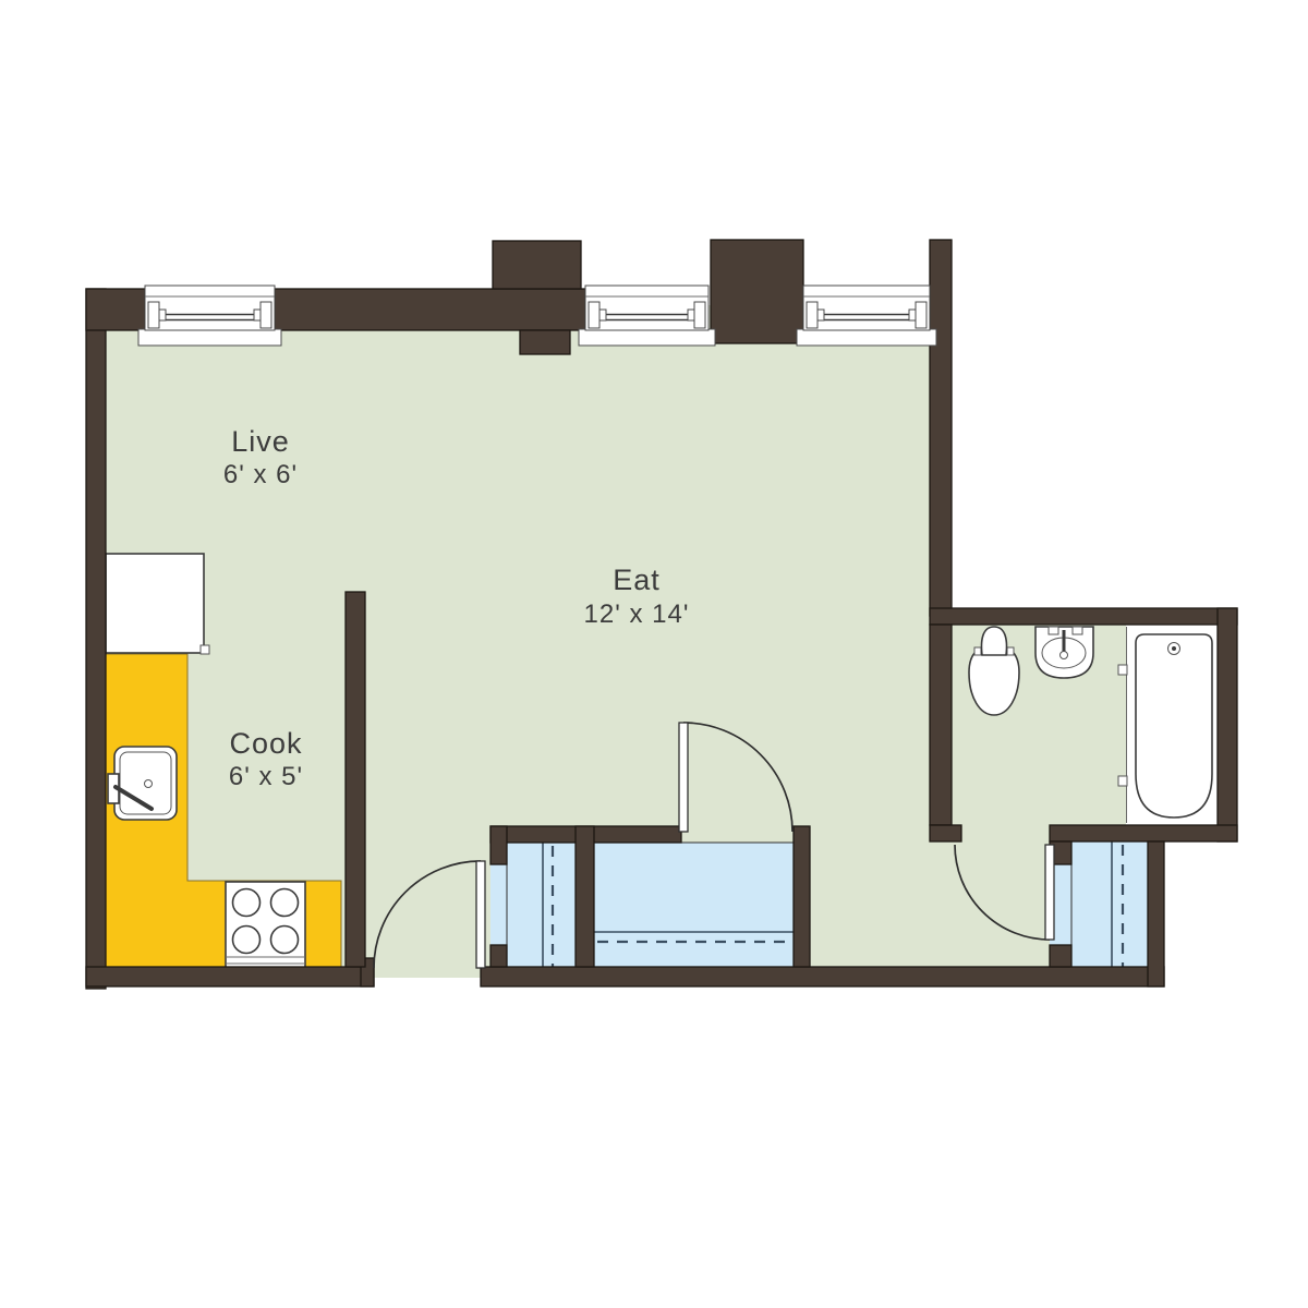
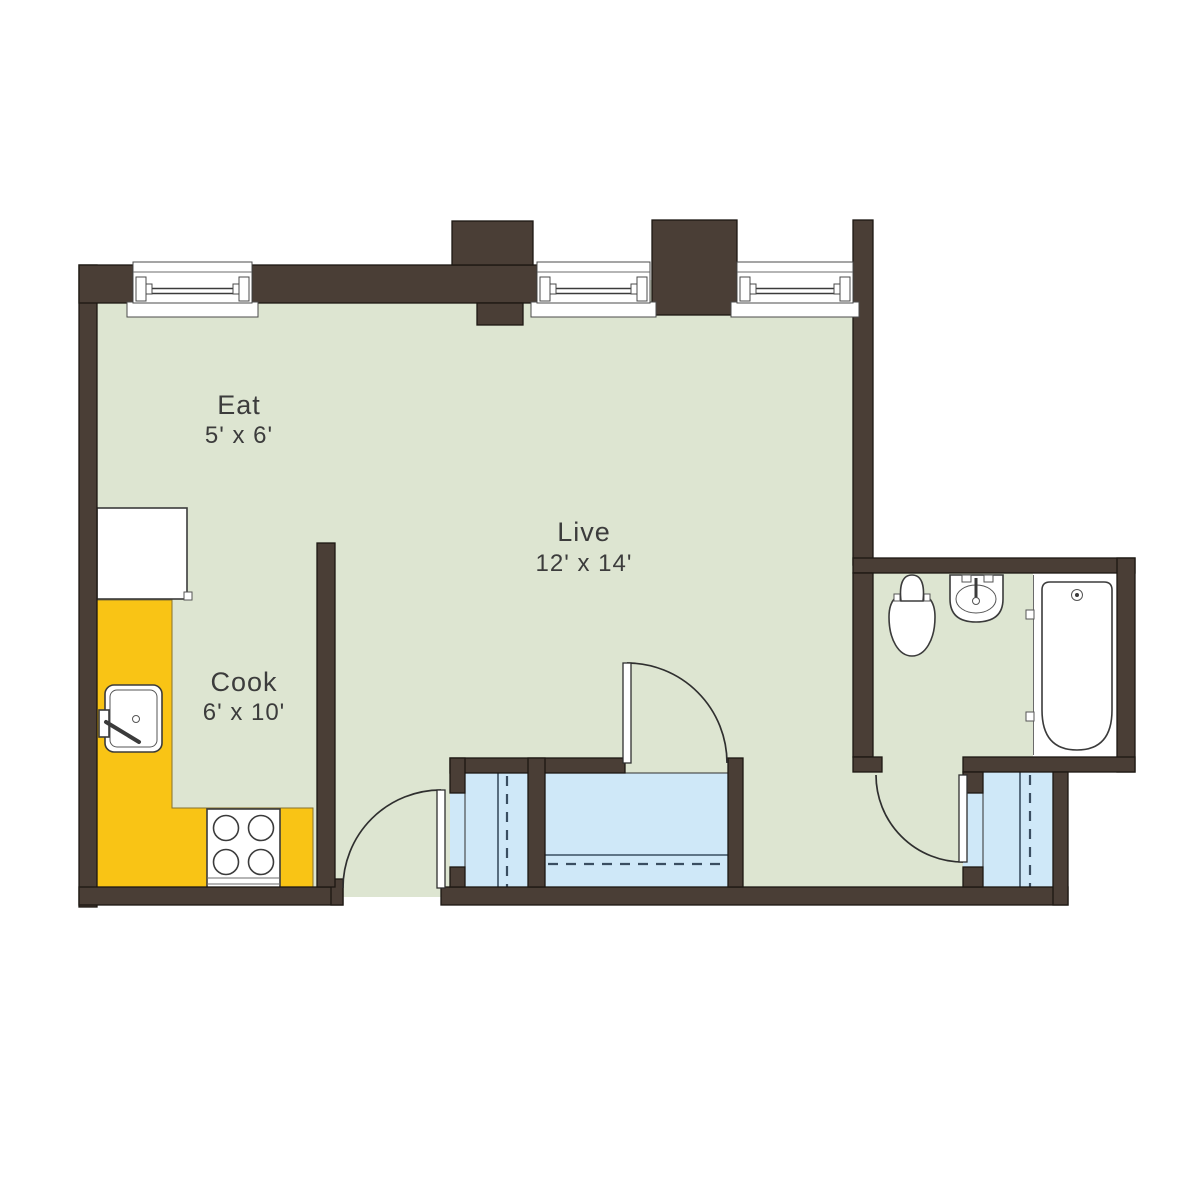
- Live
+ Eat
- 6' x 6'
+ 5' x 6'
- Eat
+ Live
  12' x 14'
  Cook
- 6' x 5'
+ 6' x 10'
